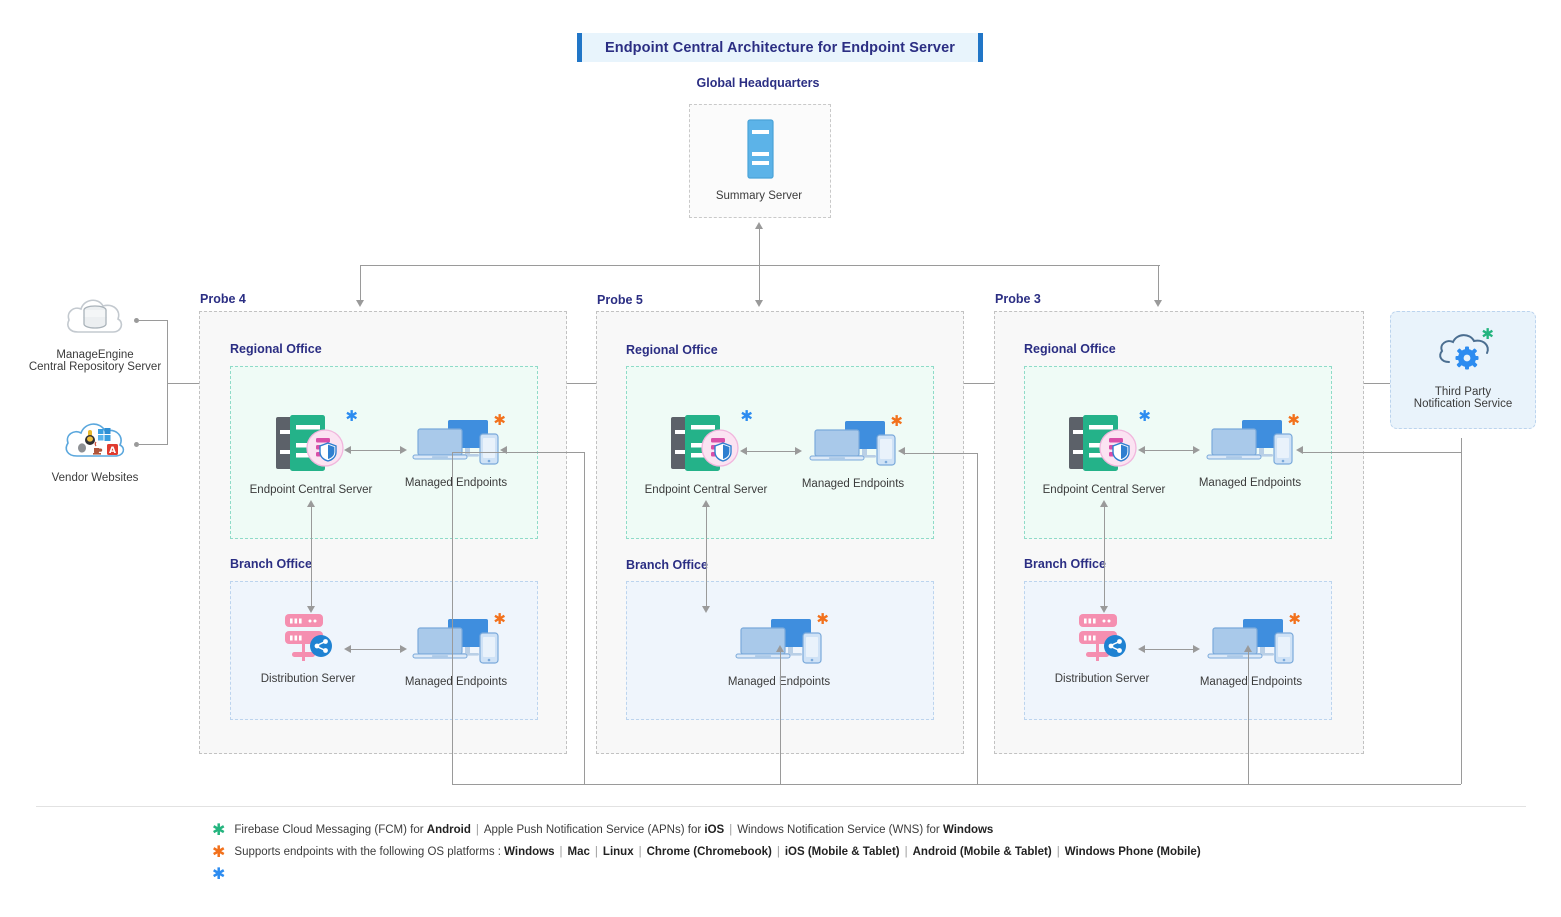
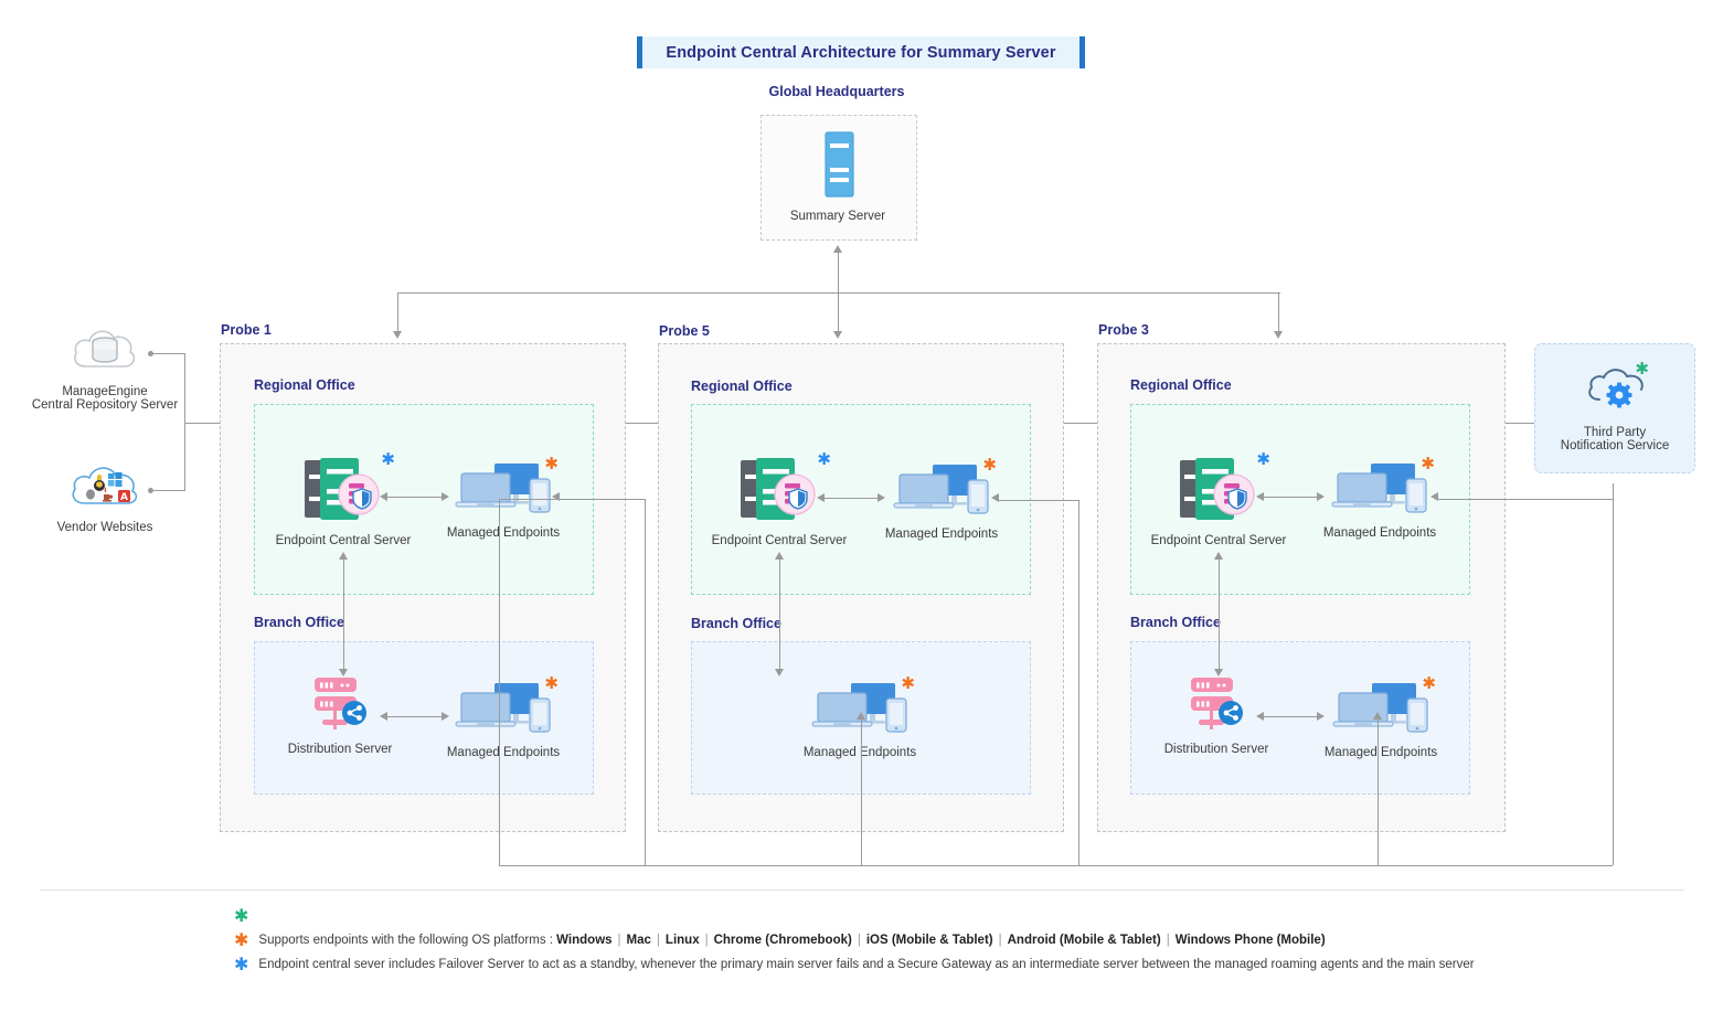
- Endpoint Central Architecture for Endpoint Server
+ Endpoint Central Architecture for Summary Server
  Global Headquarters
  Summary Server
  ManageEngine
  Central Repository Server
  A
  Vendor Websites
- Probe 4
+ Probe 1
  Regional Office
  Branch Office
  ✱
  Endpoint Central Server
  ✱
  Managed Endpoints
  Distribution Server
  ✱
  Managed Endpoints
  Probe 5
  Regional Office
  Branch Office
  ✱
  Endpoint Central Server
  ✱
  Managed Endpoints
  ✱
  Managed Endpoints
  Probe 3
  Regional Office
  Branch Office
  ✱
  Endpoint Central Server
  ✱
  Managed Endpoints
  Distribution Server
  ✱
  Managed Endpoints
  ✱
  Third Party
  Notification Service
  ✱
- Firebase Cloud Messaging (FCM) for Android | Apple Push Notification Service (APNs) for iOS | Windows Notification Service (WNS) for Windows
  ✱
  Supports endpoints with the following OS platforms : Windows | Mac | Linux | Chrome (Chromebook) | iOS (Mobile & Tablet) | Android (Mobile & Tablet) | Windows Phone (Mobile)
  ✱
+ Endpoint central sever includes Failover Server to act as a standby, whenever the primary main server fails and a Secure Gateway as an intermediate server between the managed roaming agents and the main server
